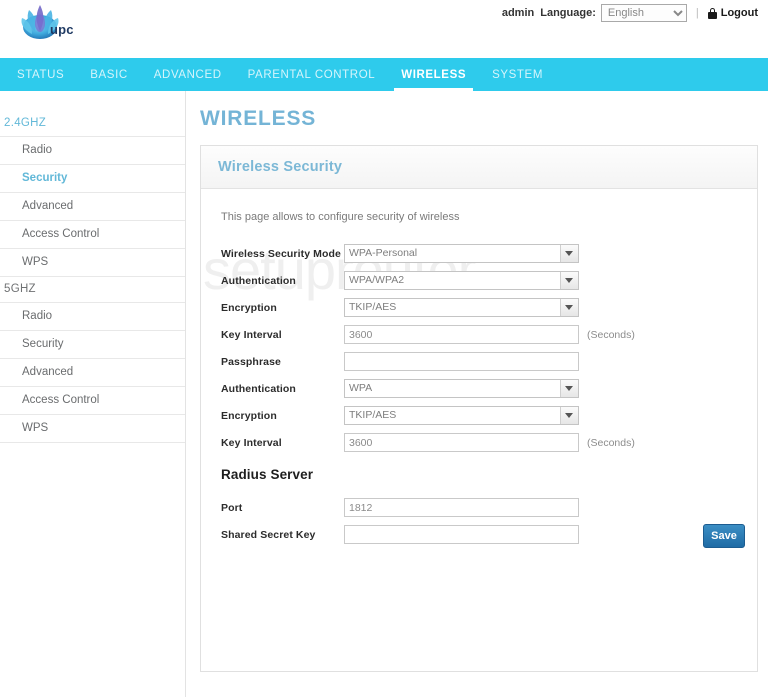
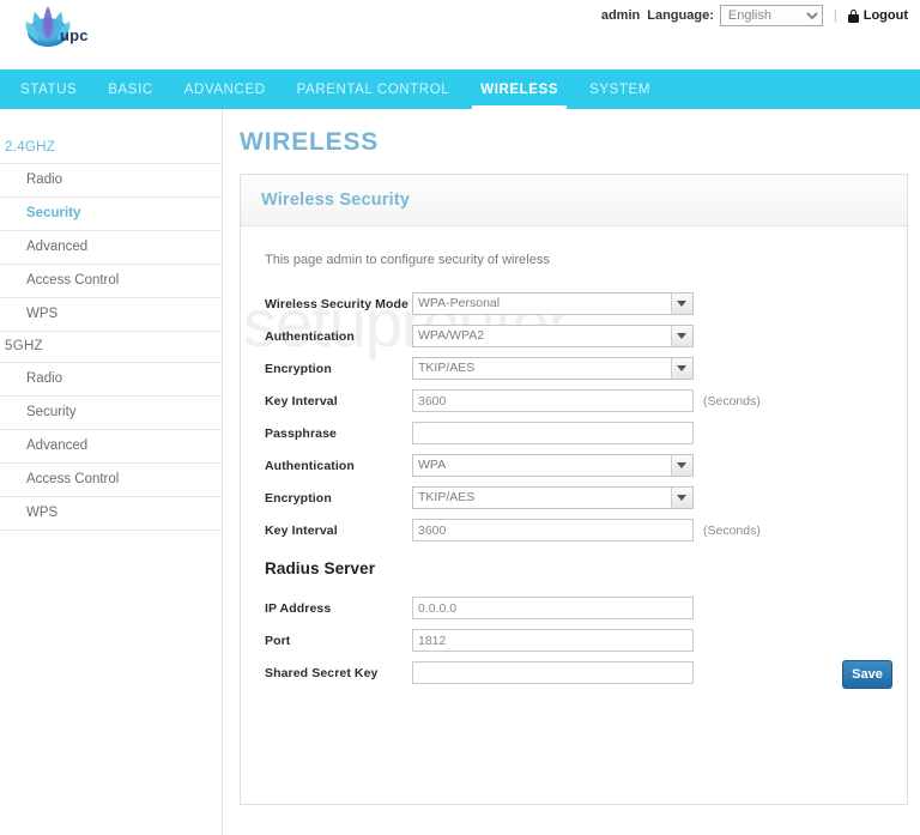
  upc
  admin
  Language:
  English
  |
  Logout
  STATUS
  BASIC
  ADVANCED
  PARENTAL CONTROL
  WIRELESS
  SYSTEM
  2.4GHZ
  Radio
  Security
  Advanced
  Access Control
  WPS
  5GHZ
  Radio
  Security
  Advanced
  Access Control
  WPS
  WIRELESS
  Wireless Security
  setuprouter
- This page allows to configure security of wireless
+ This page admin to configure security of wireless
  Wireless Security Mode
  WPA-Personal
  Authentication
  WPA/WPA2
  Encryption
  TKIP/AES
  Key Interval
  3600
  (Seconds)
  Passphrase
  Authentication
  WPA
  Encryption
  TKIP/AES
  Key Interval
  3600
  (Seconds)
  Radius Server
+ IP Address
+ 0.0.0.0
  Port
  1812
  Shared Secret Key
  Save
